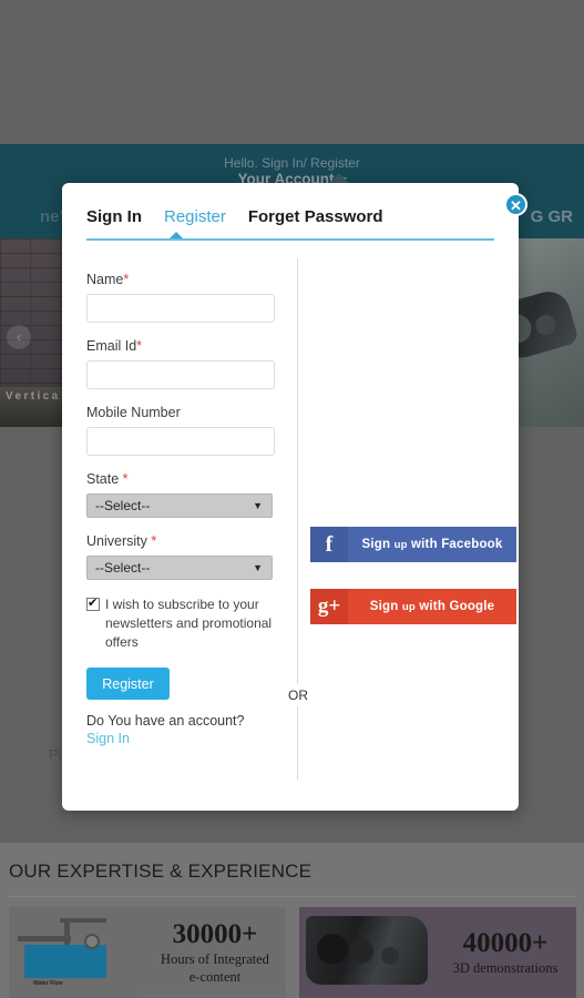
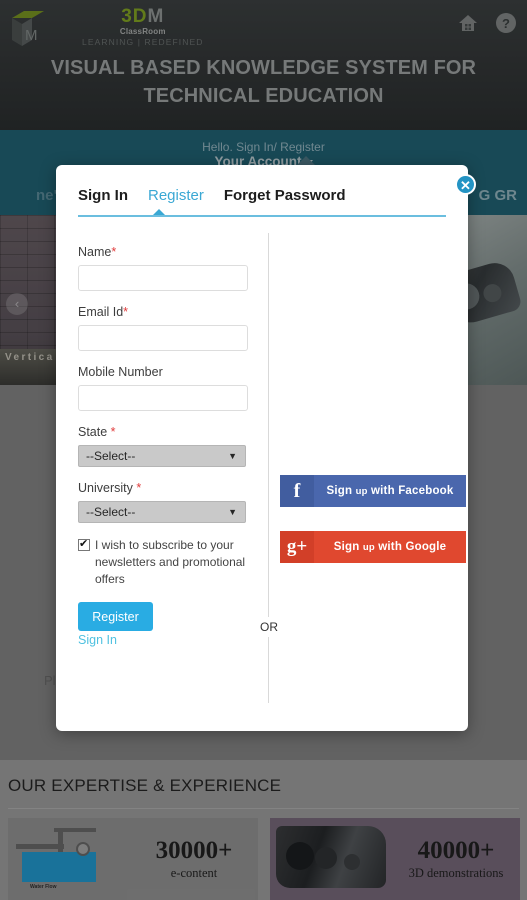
+ M
+ 3DM
+ ClassRoom
+ LEARNING | REDEFINED
+ ?
+ VISUAL BASED KNOWLEDGE SYSTEM FOR TECHNICAL EDUCATION
  Hello. Sign In/ Register
  Your Account
  G GR
  Vertica
  ‹
  OUR EXPERTISE & EXPERIENCE
  30000+
- Hours of Integrated
  e-content
  40000+
  3D demonstrations
  ✕
  Sign In
  Register
  Forget Password
  OR
  Name*
  Email Id*
  Mobile Number
  State *
  --Select--
  ▼
  University *
  --Select--
  ▼
  I wish to subscribe to your newsletters and promotional offers
  Register
- Do You have an account?
  Sign In
  f
  Sign up with Facebook
  g+
  Sign up with Google
